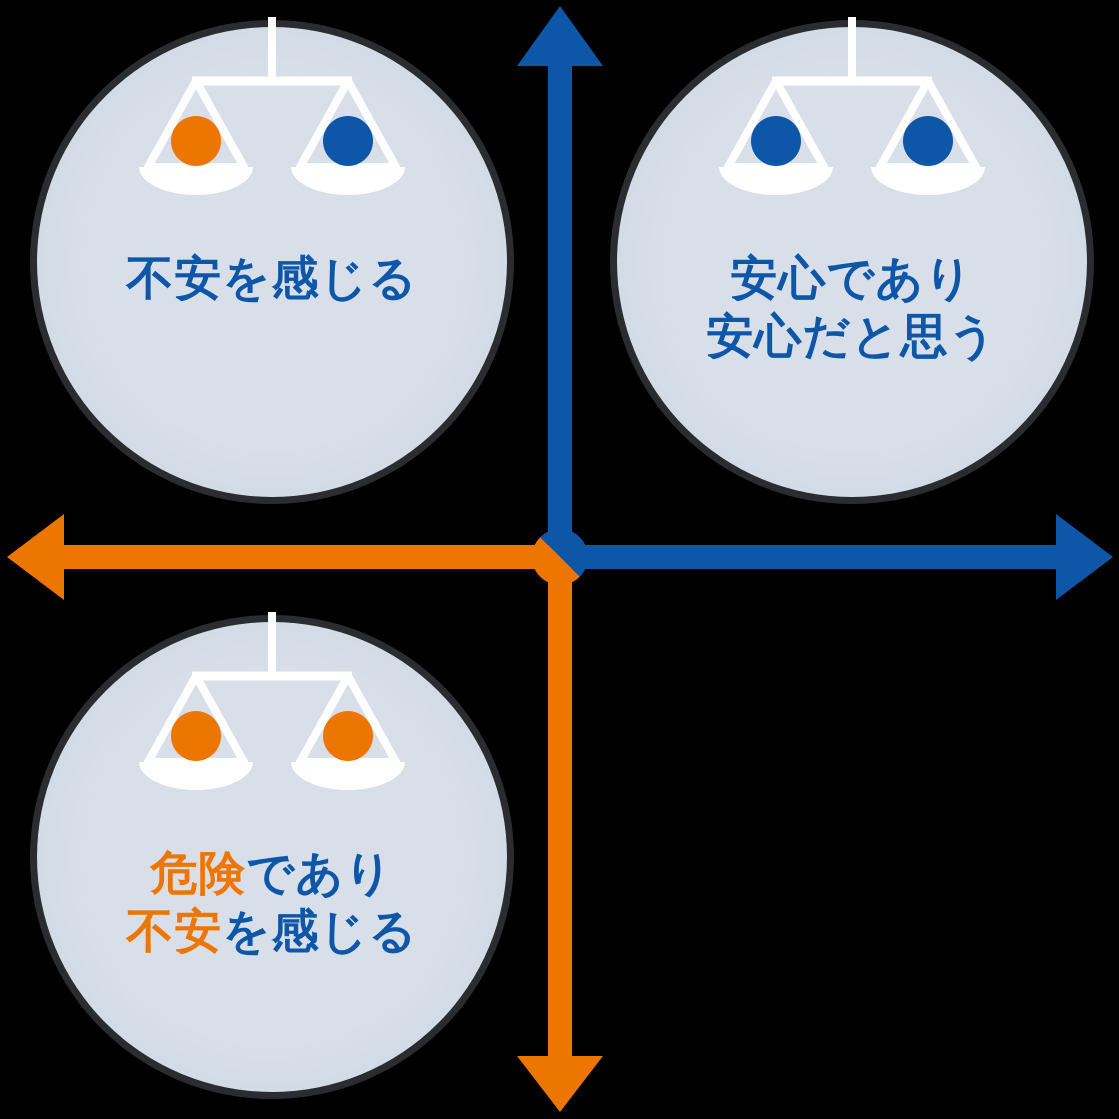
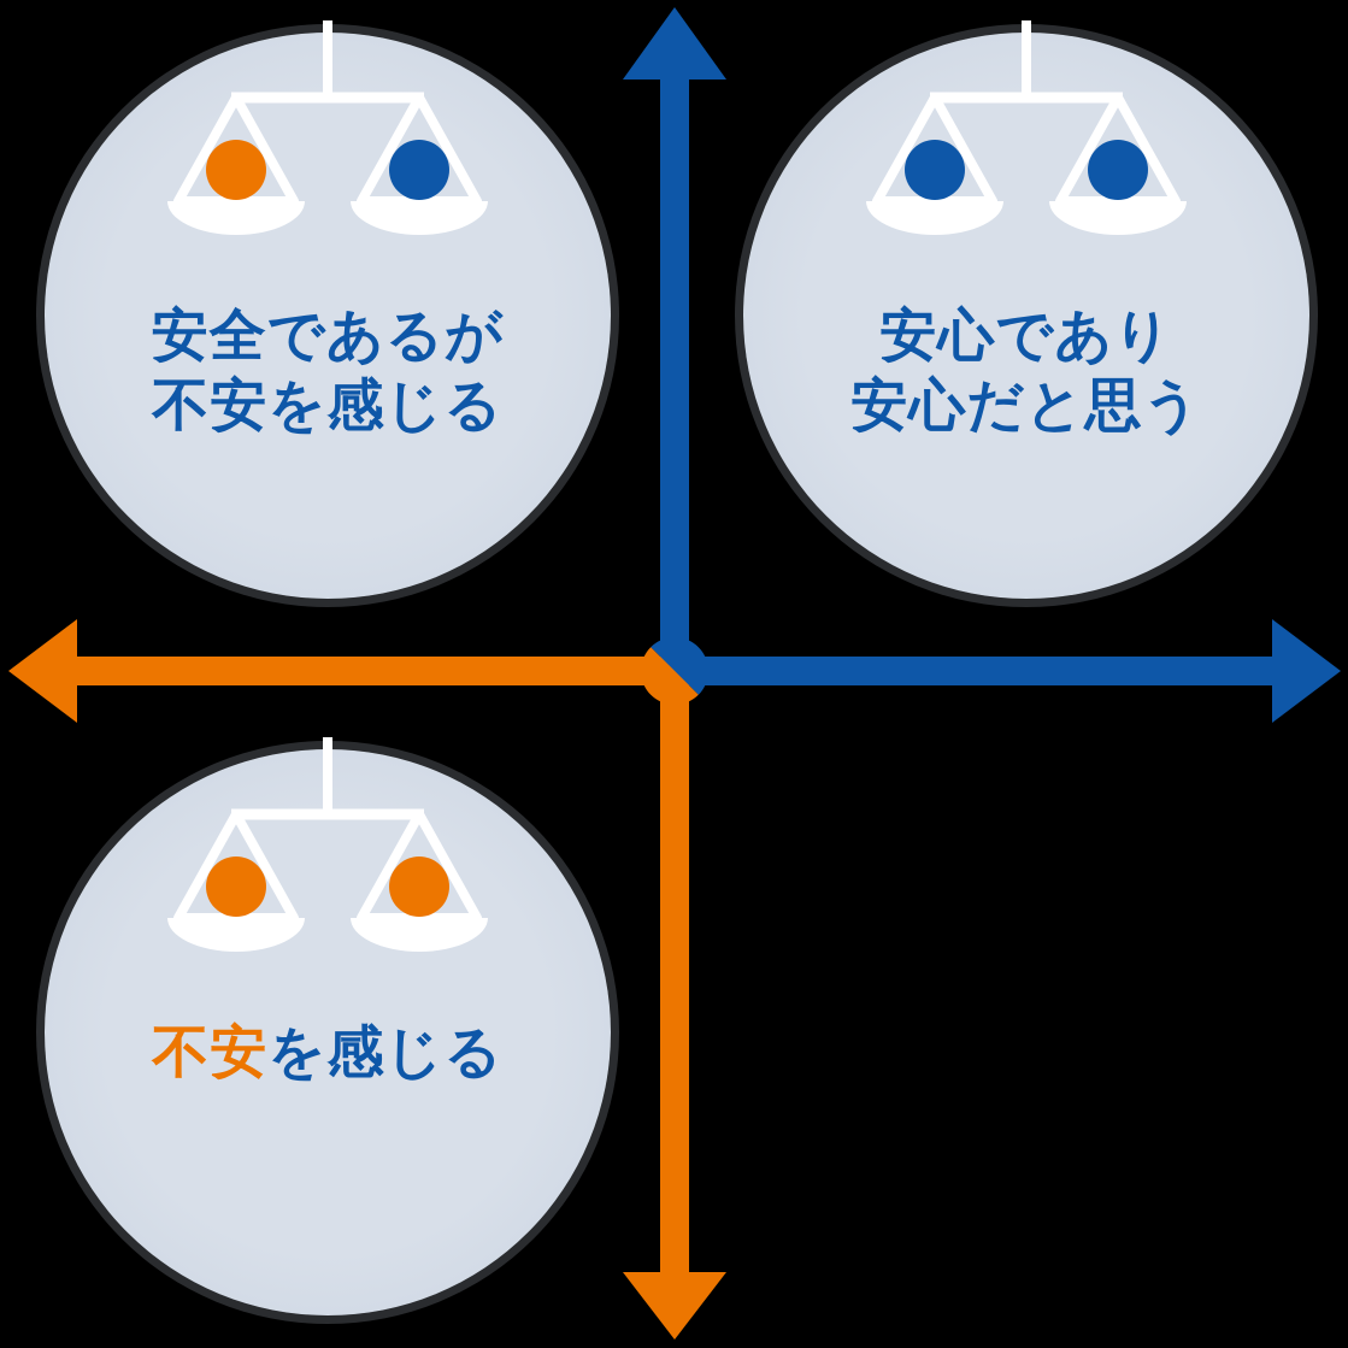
+ 安全であるが
  不安を感じる
  安心であり
  安心だと思う
- 危険であり
  不安を感じる
